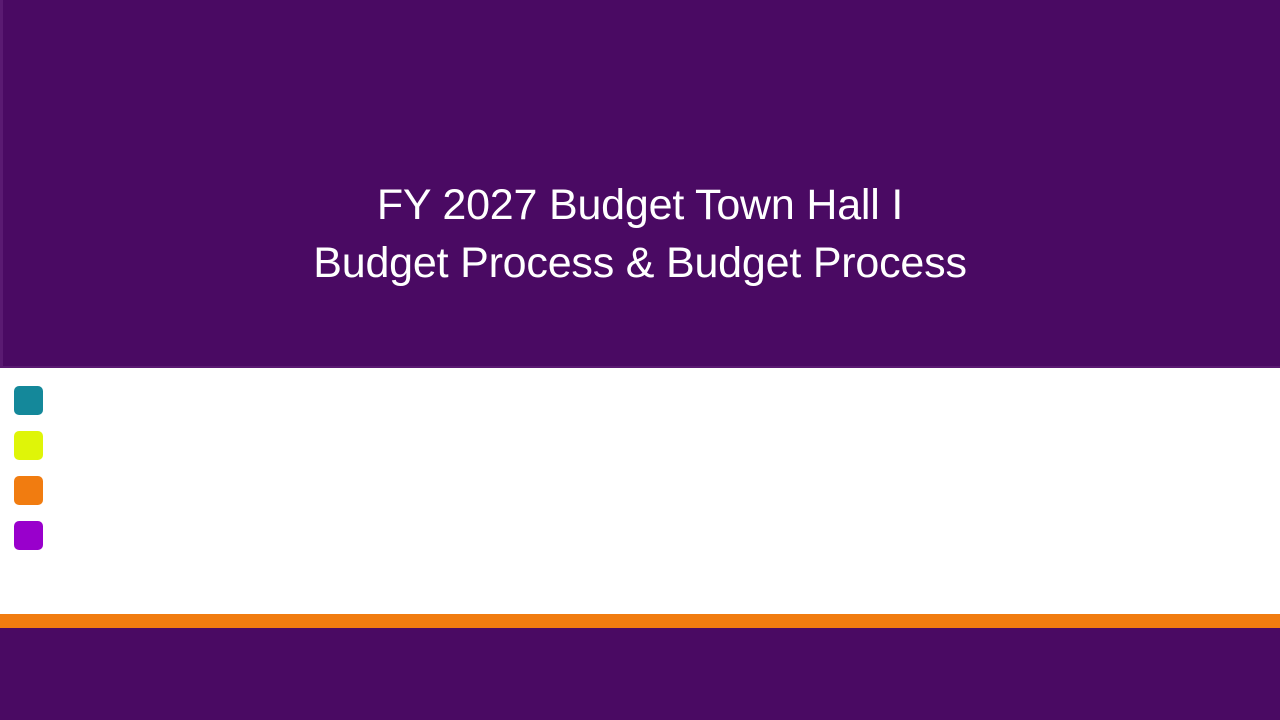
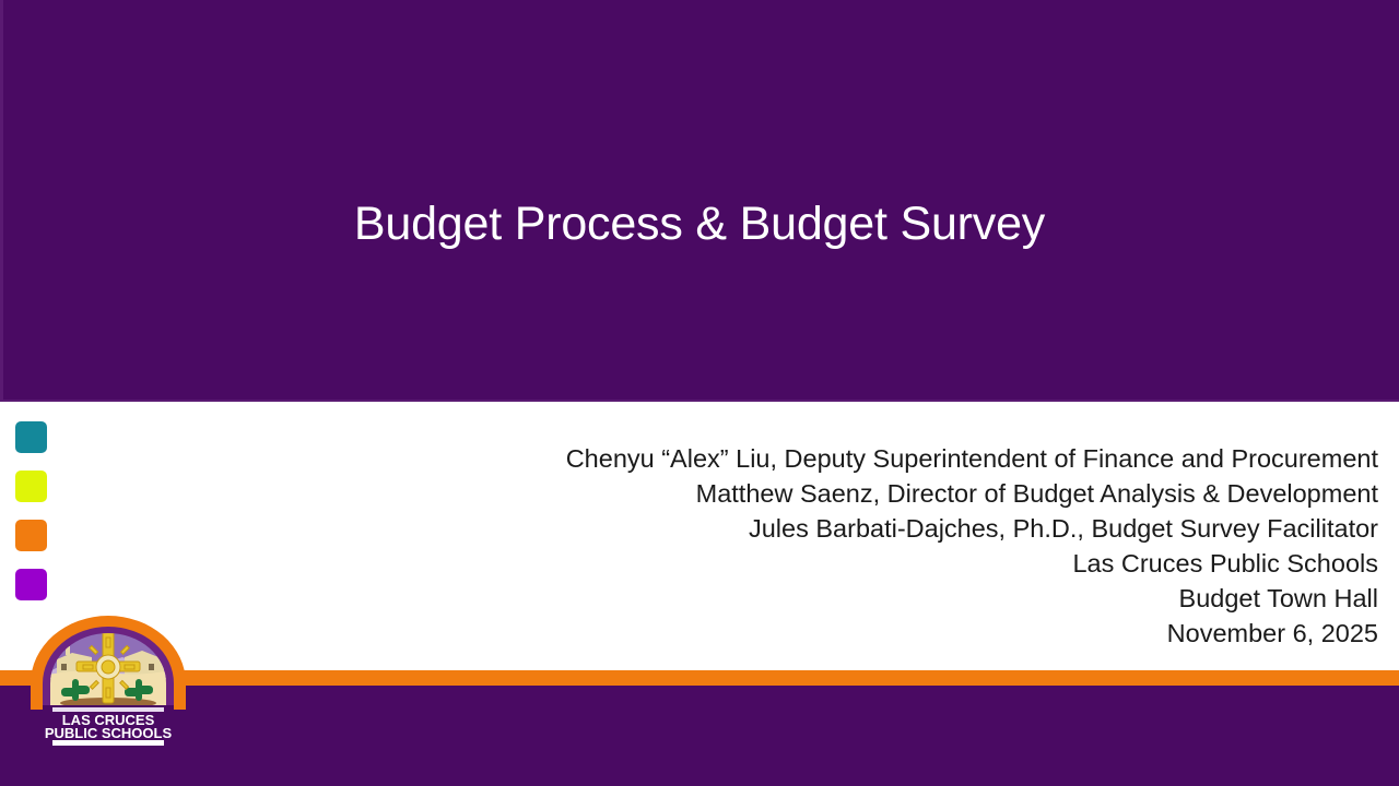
- FY 2027 Budget Town Hall I
- Budget Process & Budget Process
+ Budget Process & Budget Survey
+ Chenyu “Alex” Liu, Deputy Superintendent of Finance and Procurement
+ Matthew Saenz, Director of Budget Analysis & Development
+ Jules Barbati-Dajches, Ph.D., Budget Survey Facilitator
+ Las Cruces Public Schools
+ Budget Town Hall
+ November 6, 2025
+ LAS CRUCES
+ PUBLIC SCHOOLS
